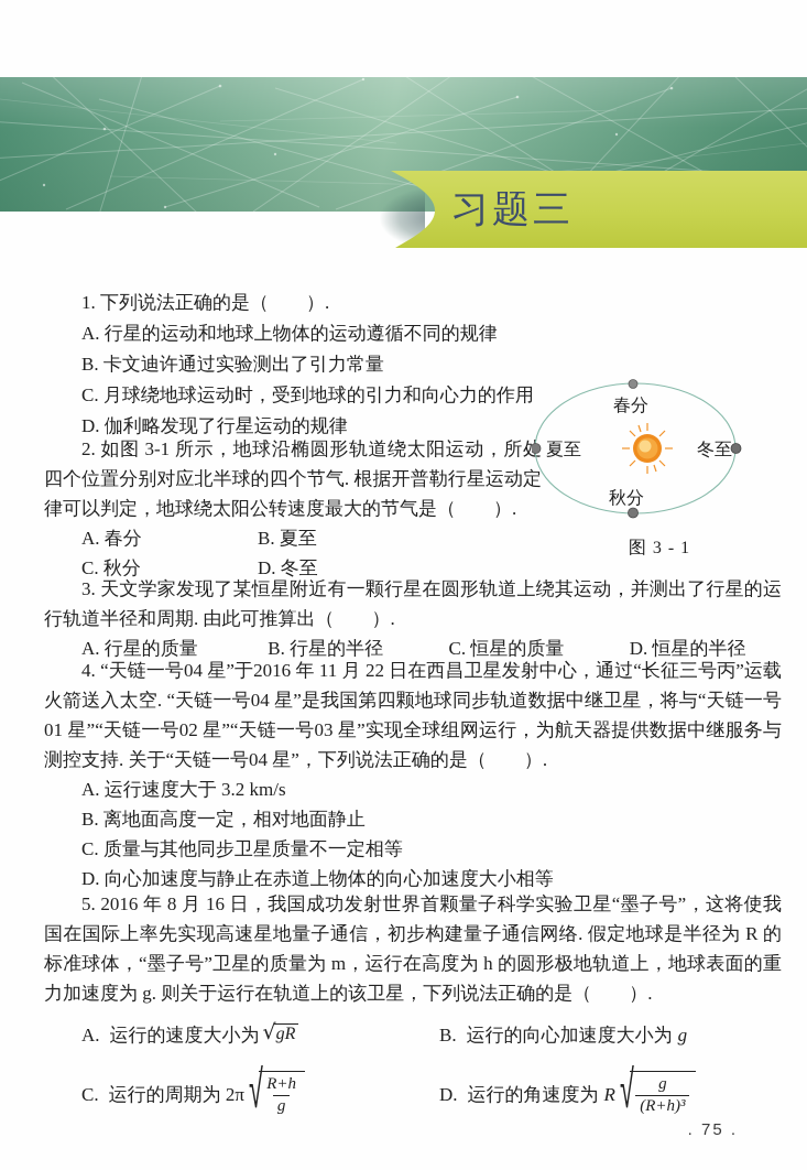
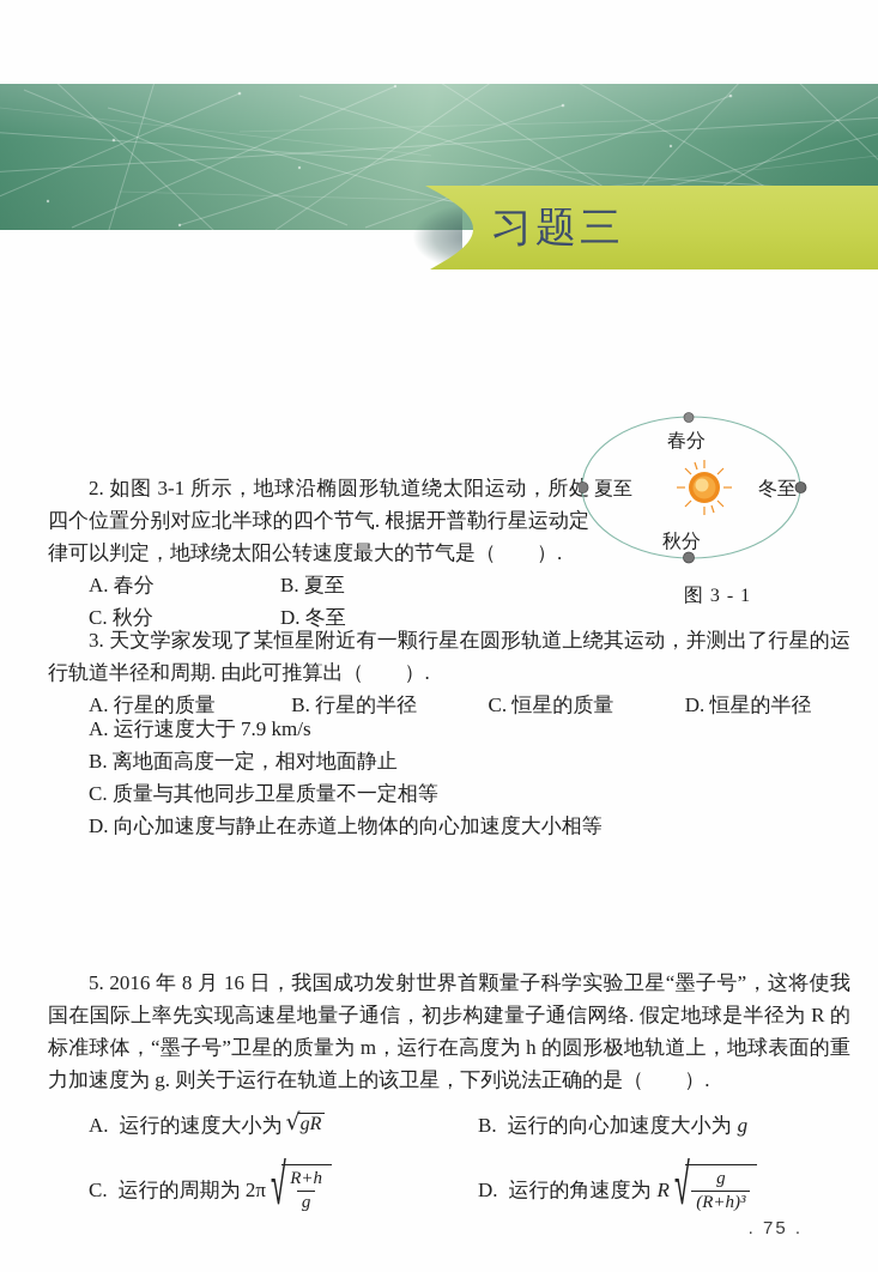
  习题三
- 1. 下列说法正确的是（ ）.
- A. 行星的运动和地球上物体的运动遵循不同的规律
- B. 卡文迪许通过实验测出了引力常量
- C. 月球绕地球运动时，受到地球的引力和向心力的作用
- D. 伽利略发现了行星运动的规律
  2. 如图 3-1 所示，地球沿椭圆形轨道绕太阳运动，所四个位置分别对应北半球的四个节气. 根据开普勒行星运动定律可以判定，地球绕太阳公转速度最大的节气是（ ）.
  A. 春分
  B. 夏至
  C. 秋分
  D. 冬至
  春分
  夏至
  冬至
  秋分
  图 3 - 1
  3. 天文学家发现了某恒星附近有一颗行星在圆形轨道上绕其运动，并测出了行星的运行轨道半径和周期. 由此可推算出（ ）.
  A. 行星的质量 B. 行星的半径 C. 恒星的质量 D. 恒星的半径
- 4. “天链一号04 星”于2016 年 11 月 22 日在西昌卫星发射中心，通过“长征三号丙”运载火箭送入太空. “天链一号04 星”是我国第四颗地球同步轨道数据中继卫星，将与“天链一号01 星”“天链一号02 星”“天链一号03 星”实现全球组网运行，为航天器提供数据中继服务与测控支持. 关于“天链一号04 星”，下列说法正确的是（ ）.
- A. 运行速度大于 3.2 km/s
+ A. 运行速度大于 7.9 km/s
  B. 离地面高度一定，相对地面静止
  C. 质量与其他同步卫星质量不一定相等
  D. 向心加速度与静止在赤道上物体的向心加速度大小相等
  5. 2016 年 8 月 16 日，我国成功发射世界首颗量子科学实验卫星“墨子号”，这将使我国在国际上率先实现高速星地量子通信，初步构建量子通信网络. 假定地球是半径为 R 的标准球体，“墨子号”卫星的质量为 m，运行在高度为 h 的圆形极地轨道上，地球表面的重力加速度为 g. 则关于运行在轨道上的该卫星，下列说法正确的是（ ）.
  A.
  运行的速度大小为
  √
  gR
  B.
  运行的向心加速度大小为
  g
  C.
  运行的周期为 2π
  √
  R+h
  g
  D.
  运行的角速度为
  R
  √
  g
  (R+h)³
  . 75 .
